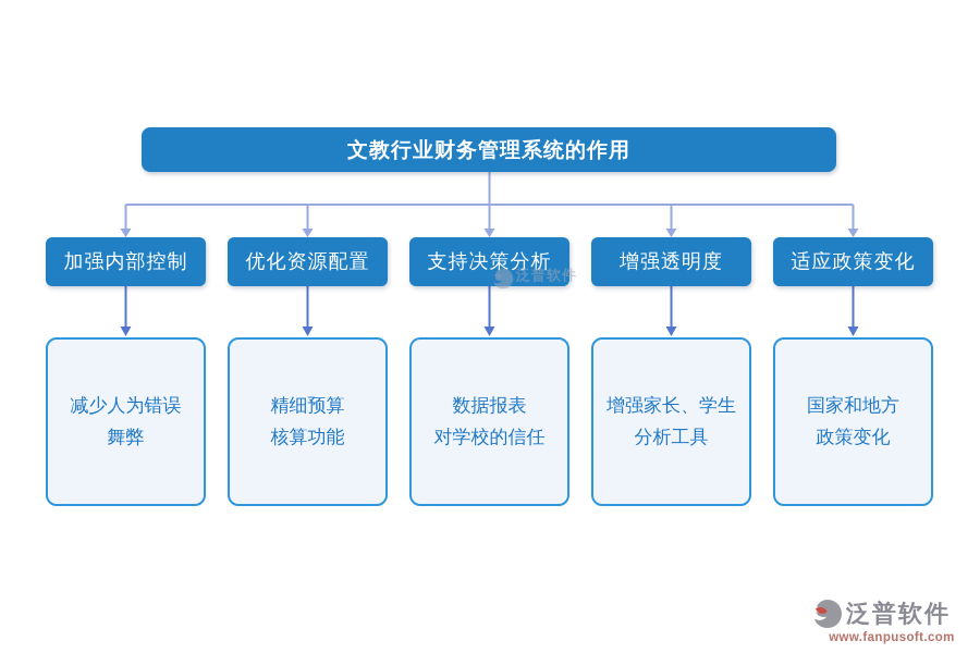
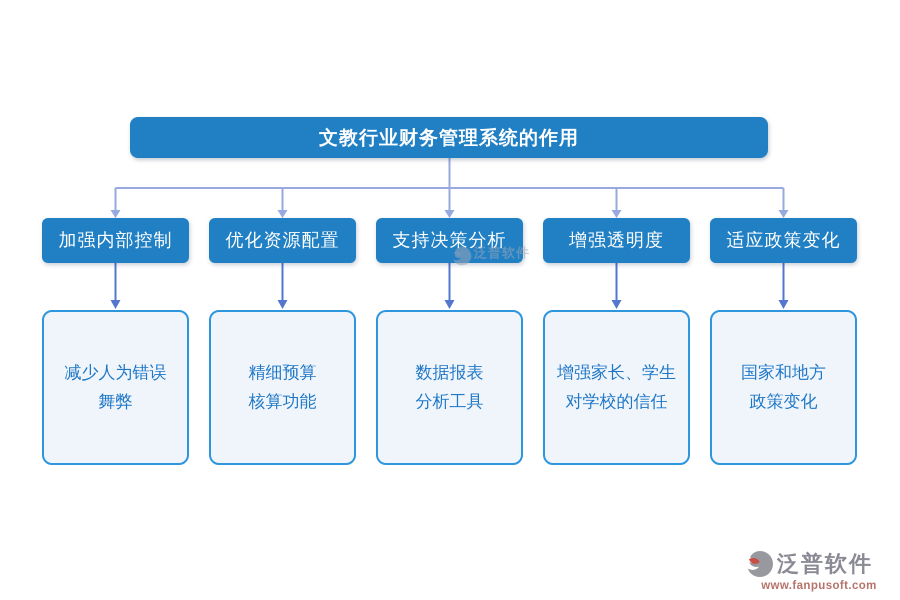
  文教行业财务管理系统的作用
  加强内部控制
  优化资源配置
  支持决策分析
  增强透明度
  适应政策变化
  减少人为错误
  舞弊
  精细预算
  核算功能
  数据报表
- 对学校的信任
+ 分析工具
  增强家长、学生
- 分析工具
+ 对学校的信任
  国家和地方
  政策变化
  泛普软件
  泛普软件
  www.fanpusoft.com
